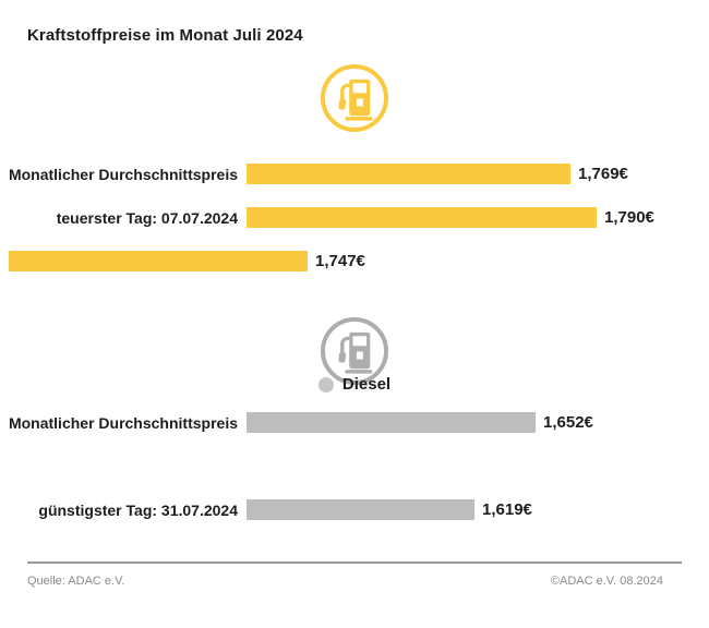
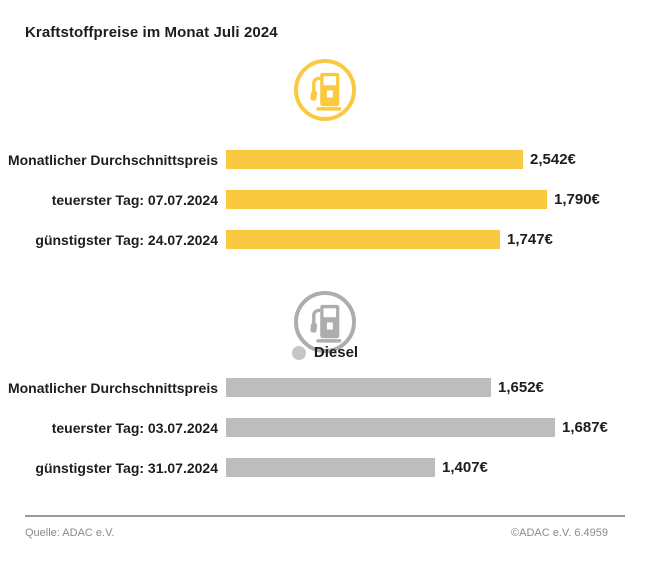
  Kraftstoffpreise im Monat Juli 2024
  Monatlicher Durchschnittspreis
- 1,769€
+ 2,542€
  teuerster Tag: 07.07.2024
  1,790€
+ günstigster Tag: 24.07.2024
  1,747€
  Diesel
  Monatlicher Durchschnittspreis
  1,652€
+ teuerster Tag: 03.07.2024
+ 1,687€
  günstigster Tag: 31.07.2024
- 1,619€
+ 1,407€
  Quelle: ADAC e.V.
- ©ADAC e.V. 08.2024
+ ©ADAC e.V. 6.4959
